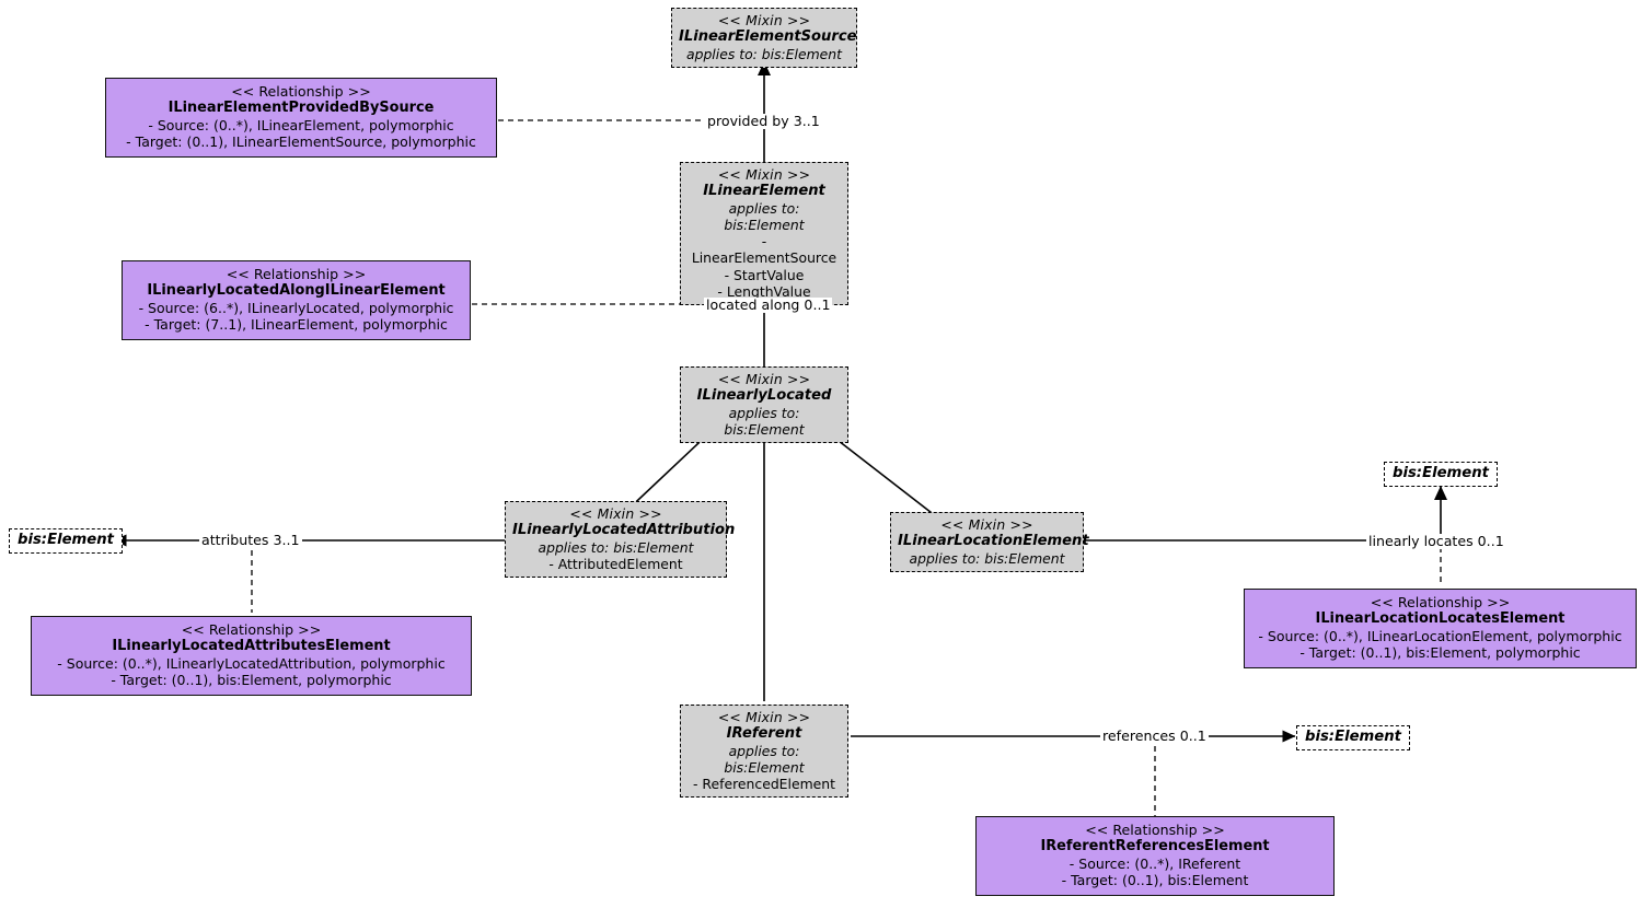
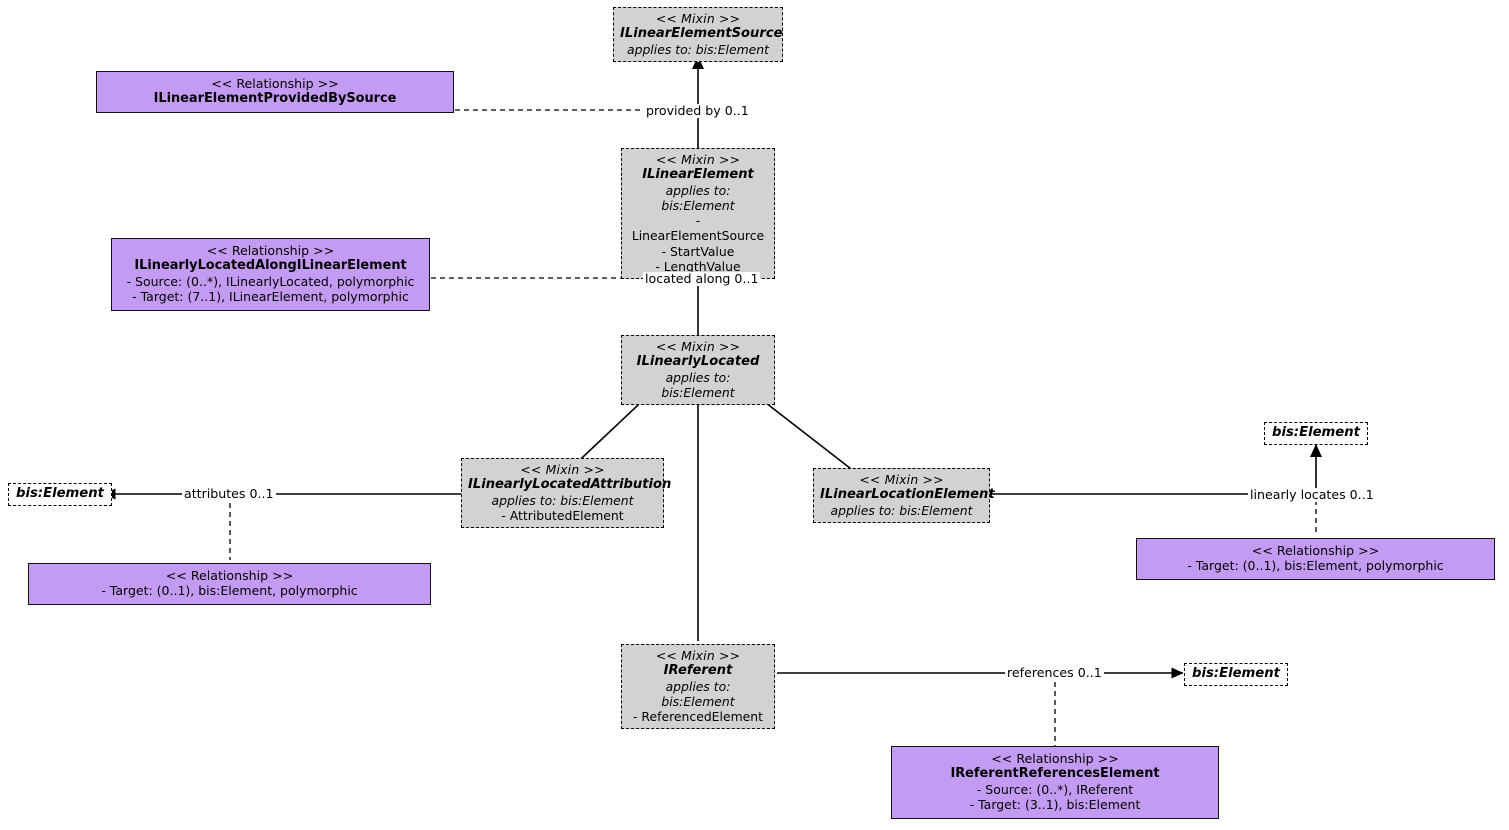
  << Mixin >>
  ILinearElementSource
  applies to: bis:Element
  << Relationship >>
  ILinearElementProvidedBySource
- - Source: (0..*), ILinearElement, polymorphic
- - Target: (0..1), ILinearElementSource, polymorphic
- provided by 3..1
+ provided by 0..1
  << Mixin >>
  ILinearElement
  applies to: bis:Element
  - LinearElementSource
  - StartValue
  - LengthValue
  << Relationship >>
  ILinearlyLocatedAlongILinearElement
- - Source: (6..*), ILinearlyLocated, polymorphic
+ - Source: (0..*), ILinearlyLocated, polymorphic
  - Target: (7..1), ILinearElement, polymorphic
  located along 0..1
  << Mixin >>
  ILinearlyLocated
  applies to: bis:Element
  bis:Element
  bis:Element
- attributes 3..1
+ attributes 0..1
  << Mixin >>
  ILinearlyLocatedAttribution
  applies to: bis:Element
  - AttributedElement
  << Mixin >>
  ILinearLocationElement
  applies to: bis:Element
  linearly locates 0..1
  << Relationship >>
- ILinearLocationLocatesElement
- - Source: (0..*), ILinearLocationElement, polymorphic
  - Target: (0..1), bis:Element, polymorphic
  << Relationship >>
- ILinearlyLocatedAttributesElement
- - Source: (0..*), ILinearlyLocatedAttribution, polymorphic
  - Target: (0..1), bis:Element, polymorphic
  << Mixin >>
  IReferent
  applies to: bis:Element
  - ReferencedElement
  references 0..1
  bis:Element
  << Relationship >>
  IReferentReferencesElement
  - Source: (0..*), IReferent
- - Target: (0..1), bis:Element
+ - Target: (3..1), bis:Element
